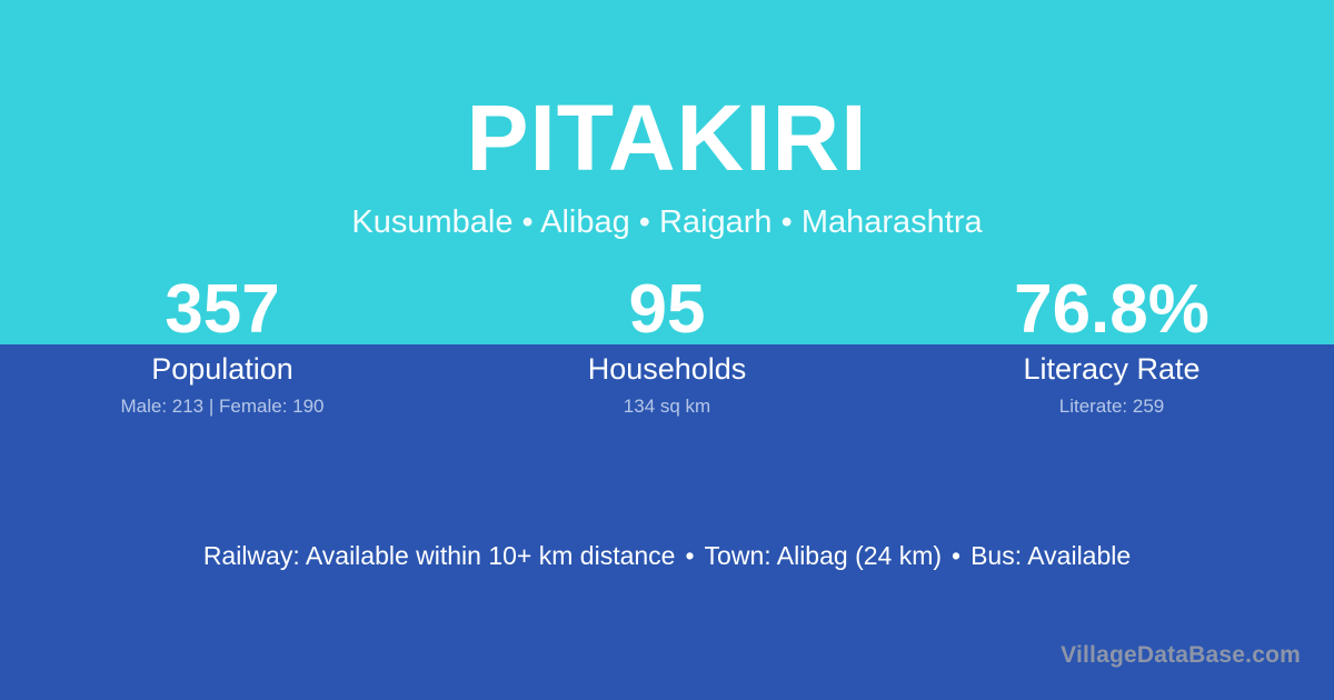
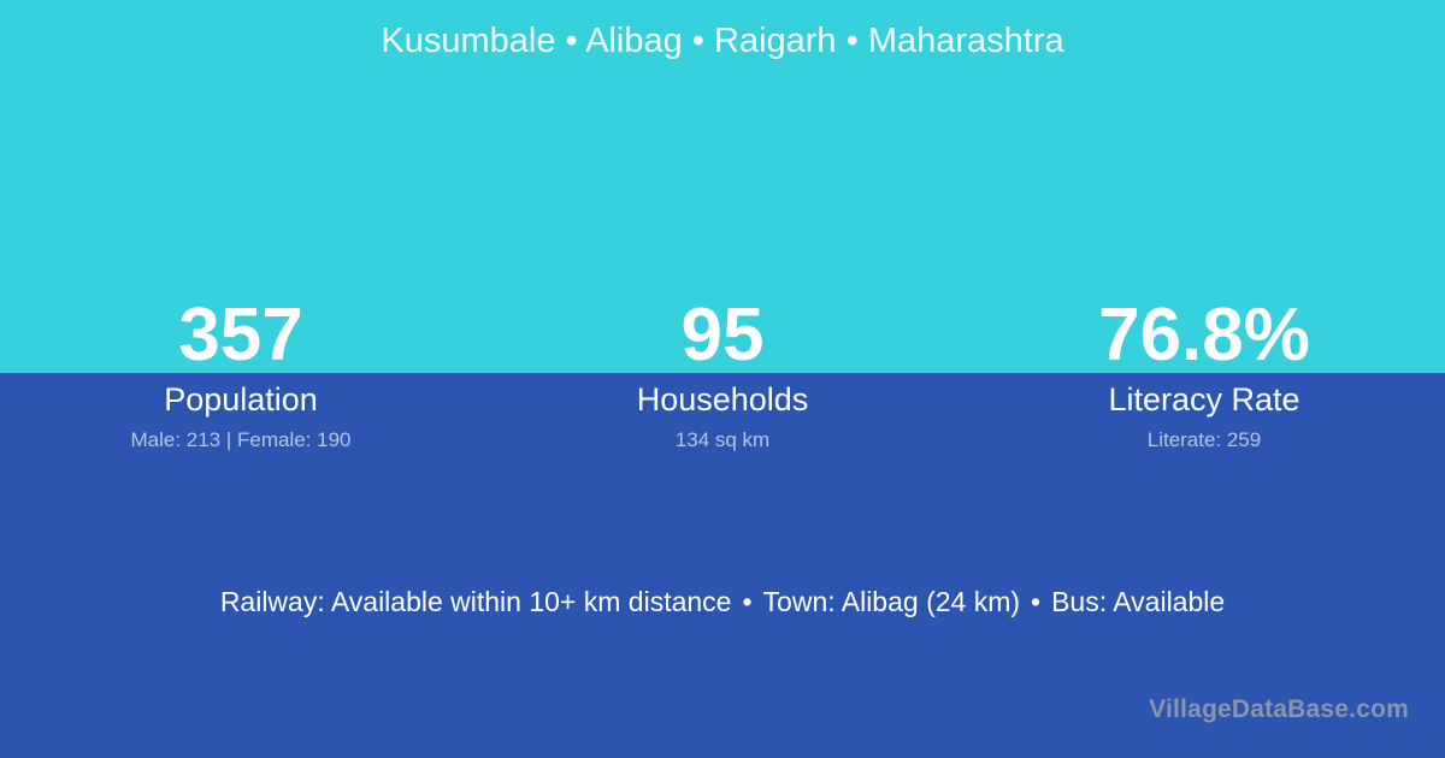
- PITAKIRI
  Kusumbale • Alibag • Raigarh • Maharashtra
  357
  Population
  Male: 213 | Female: 190
  95
  Households
  134 sq km
  76.8%
  Literacy Rate
  Literate: 259
  Railway: Available within 10+ km distance • Town: Alibag (24 km) • Bus: Available
  VillageDataBase.com
